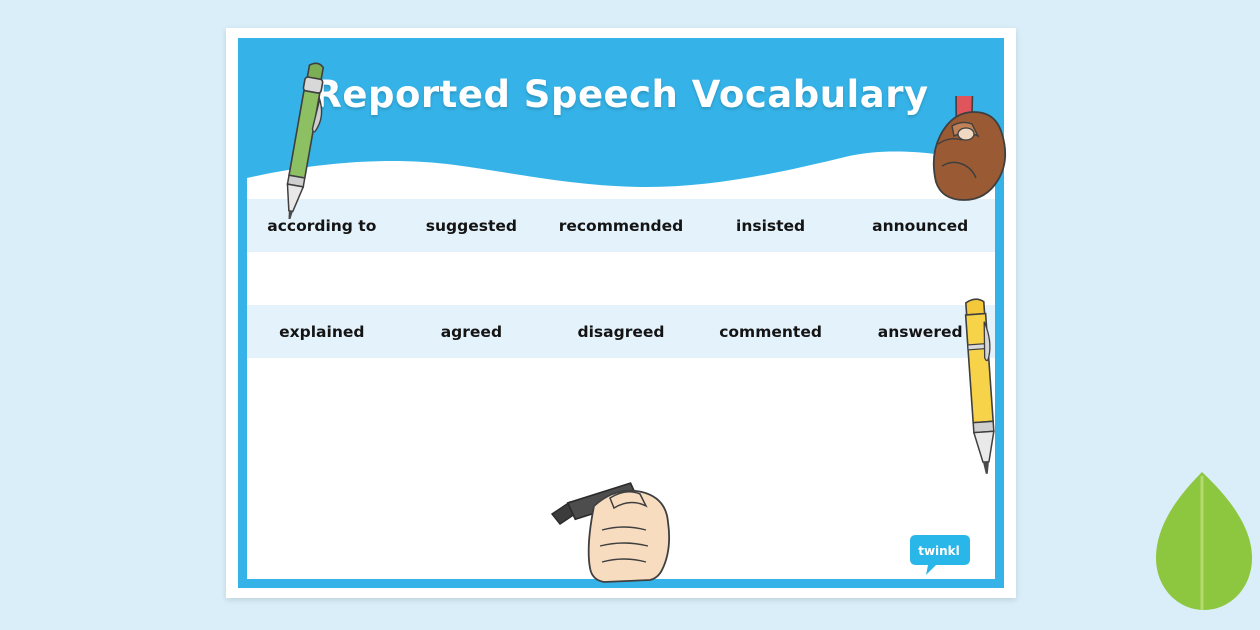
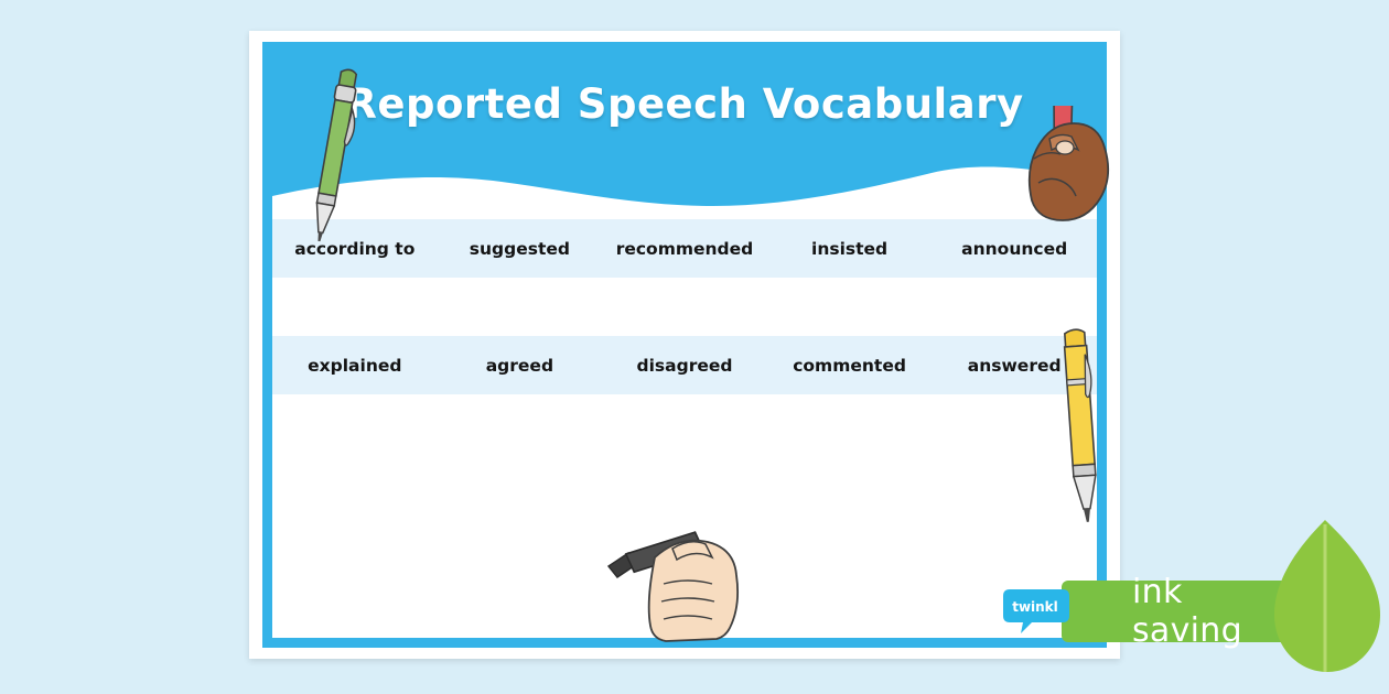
  Reported Speech Vocabulary
  according to
  suggested
  recommended
  insisted
  announced
  explained
  agreed
  disagreed
  commented
  answered
+ ink saving
  twinkl
